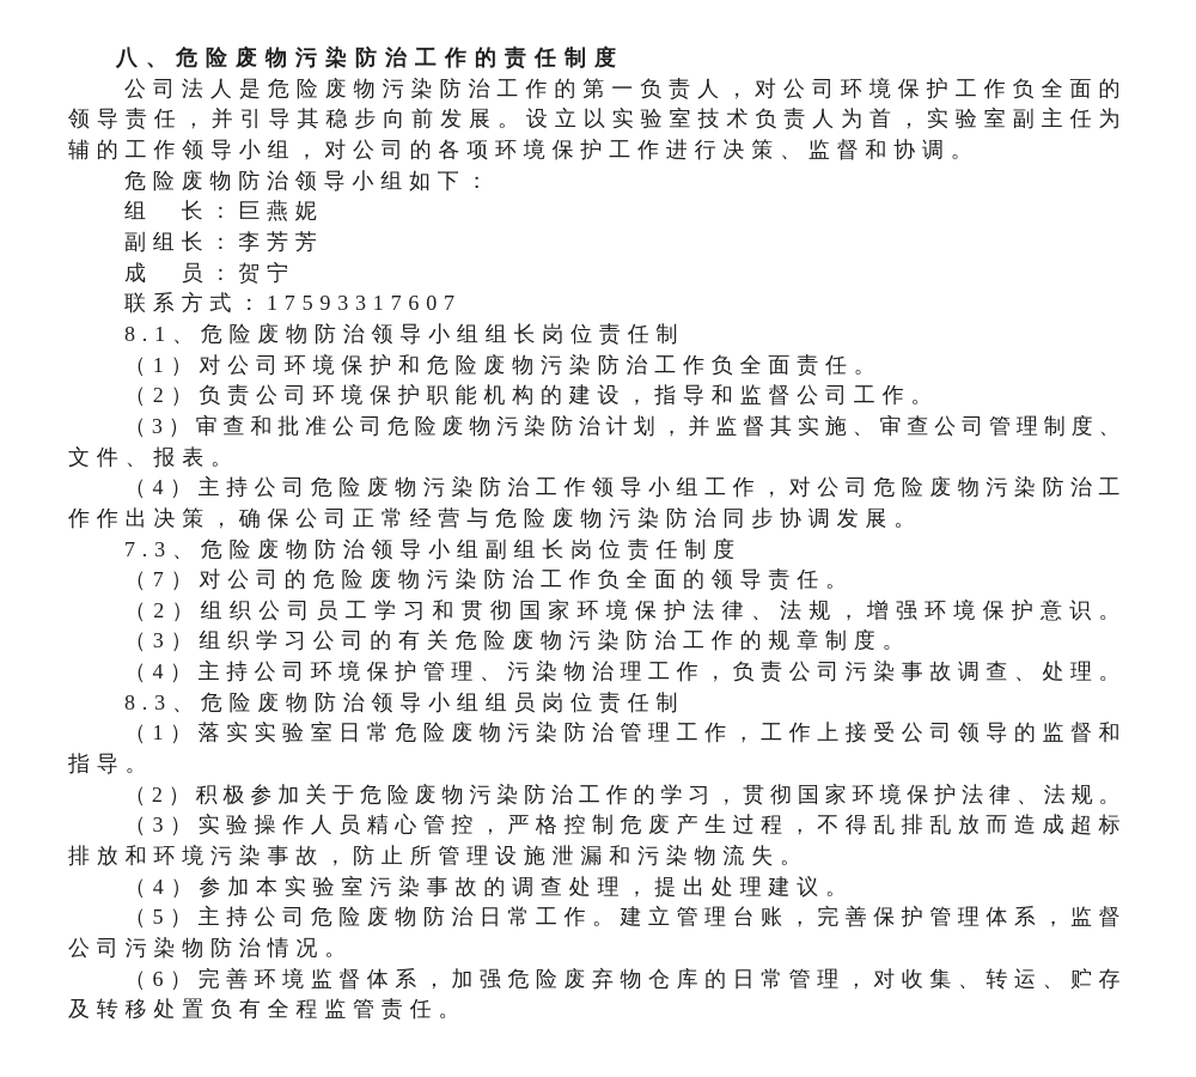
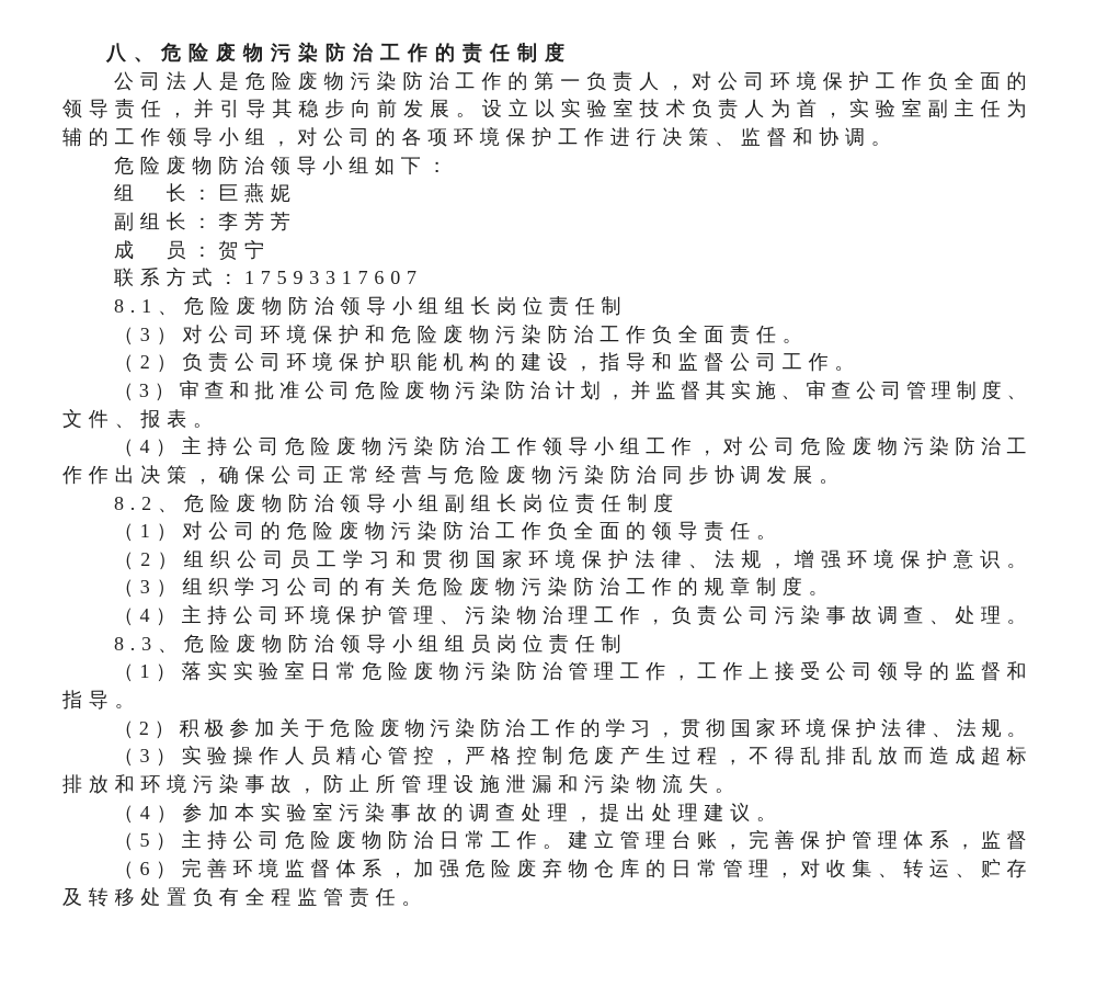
  八、危险废物污染防治工作的责任制度
  公司法人是危险废物污染防治工作的第一负责人，对公司环境保护工作负全面的
  领导责任，并引导其稳步向前发展。设立以实验室技术负责人为首，实验室副主任为
  辅的工作领导小组，对公司的各项环境保护工作进行决策、监督和协调。
  危险废物防治领导小组如下：
  组 长：巨燕妮
  副组长：李芳芳
  成 员：贺宁
  联系方式：17593317607
  8.1、危险废物防治领导小组组长岗位责任制
- （1）对公司环境保护和危险废物污染防治工作负全面责任。
+ （3）对公司环境保护和危险废物污染防治工作负全面责任。
  （2）负责公司环境保护职能机构的建设，指导和监督公司工作。
  （3）审查和批准公司危险废物污染防治计划，并监督其实施、审查公司管理制度、
  文件、报表。
  （4）主持公司危险废物污染防治工作领导小组工作，对公司危险废物污染防治工
  作作出决策，确保公司正常经营与危险废物污染防治同步协调发展。
- 7.3、危险废物防治领导小组副组长岗位责任制度
+ 8.2、危险废物防治领导小组副组长岗位责任制度
- （7）对公司的危险废物污染防治工作负全面的领导责任。
+ （1）对公司的危险废物污染防治工作负全面的领导责任。
  （2）组织公司员工学习和贯彻国家环境保护法律、法规，增强环境保护意识。
  （3）组织学习公司的有关危险废物污染防治工作的规章制度。
  （4）主持公司环境保护管理、污染物治理工作，负责公司污染事故调查、处理。
  8.3、危险废物防治领导小组组员岗位责任制
  （1）落实实验室日常危险废物污染防治管理工作，工作上接受公司领导的监督和
  指导。
  （2）积极参加关于危险废物污染防治工作的学习，贯彻国家环境保护法律、法规。
  （3）实验操作人员精心管控，严格控制危废产生过程，不得乱排乱放而造成超标
  排放和环境污染事故，防止所管理设施泄漏和污染物流失。
  （4）参加本实验室污染事故的调查处理，提出处理建议。
  （5）主持公司危险废物防治日常工作。建立管理台账，完善保护管理体系，监督
- 公司污染物防治情况。
  （6）完善环境监督体系，加强危险废弃物仓库的日常管理，对收集、转运、贮存
  及转移处置负有全程监管责任。
